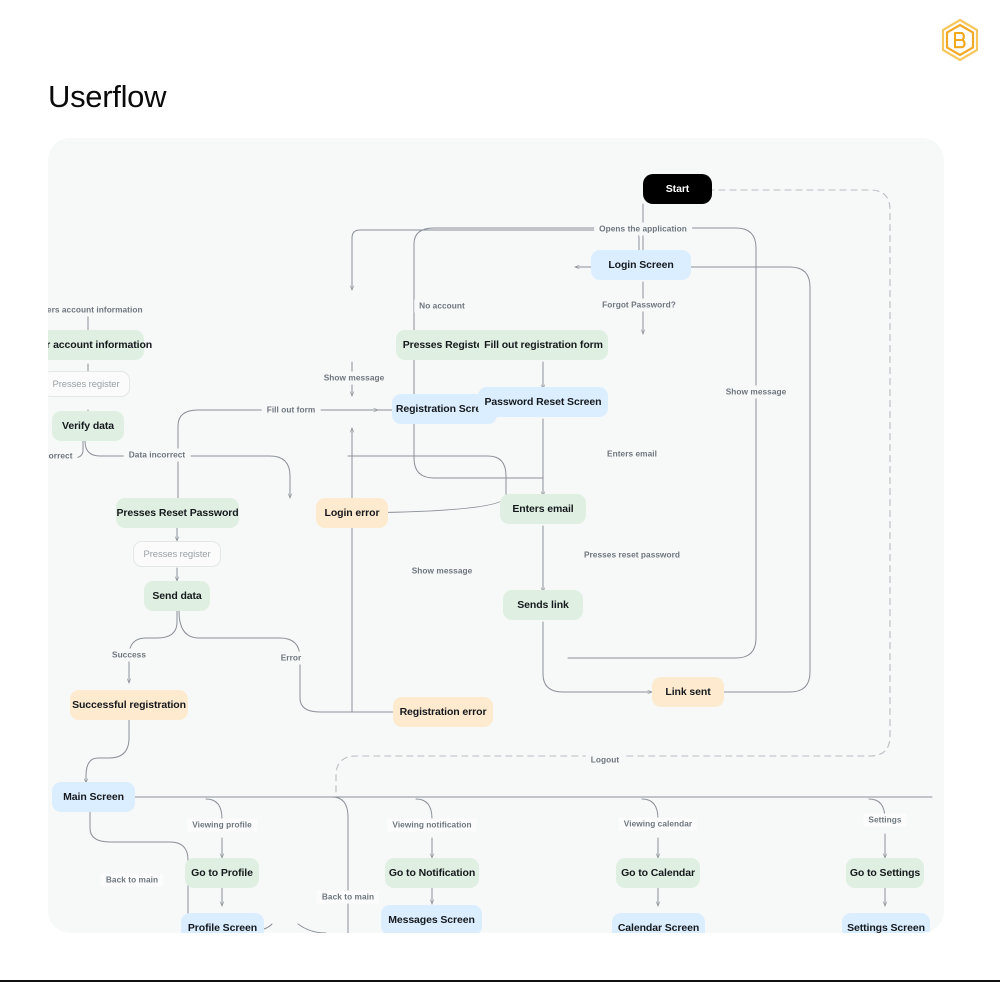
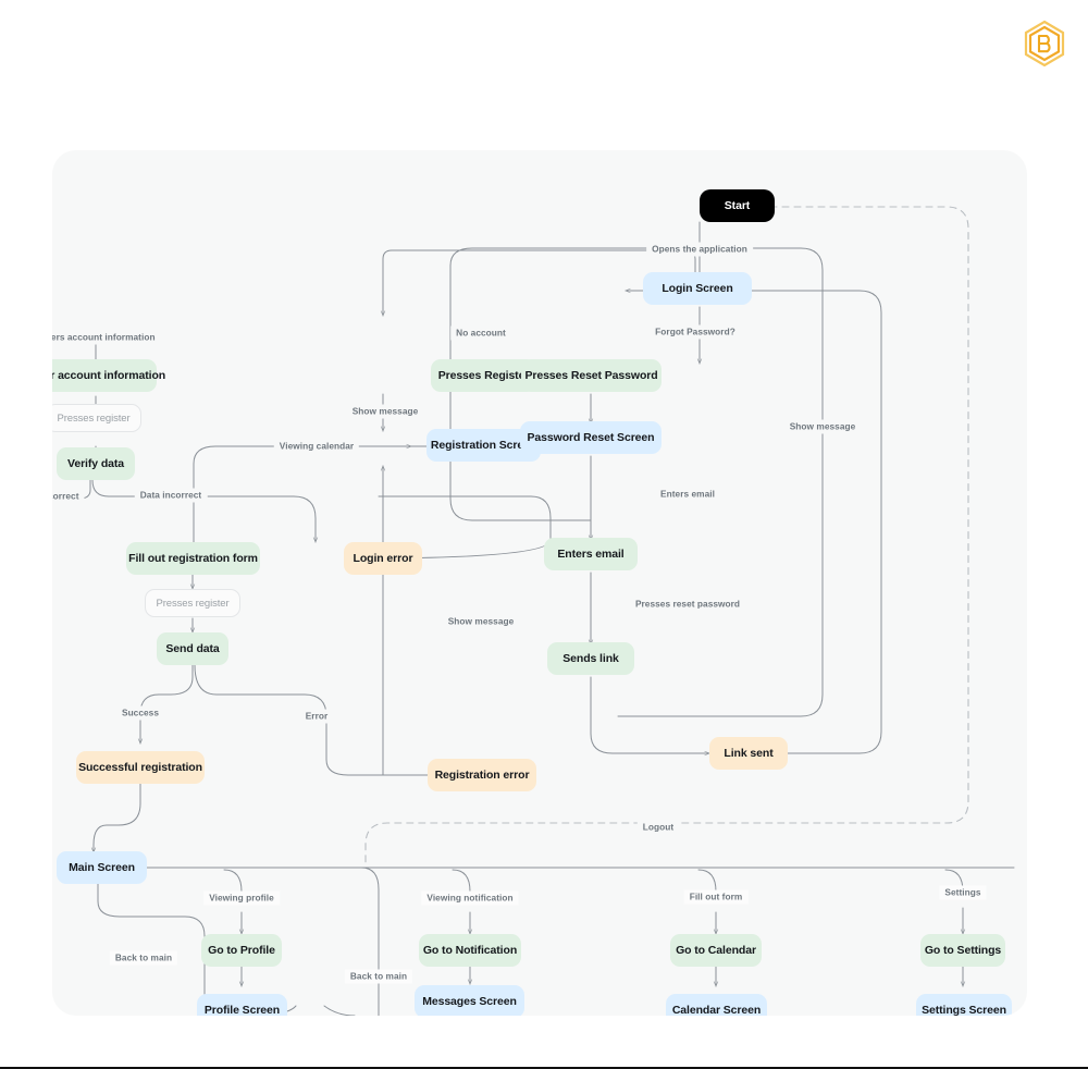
- Userflow
  Start
  Login Screen
  Presses Regist
  Registration Scr
- Fill out registration form
+ Presses Reset Password
  Password Reset Screen
  Enters email
  Sends link
  Link sent
  r account information
  Presses register
  Verify data
- Presses Reset Password
+ Fill out registration form
  Presses register
  Send data
  Login error
  Successful registration
  Registration error
  Main Screen
  Go to Profile
  Profile Screen
  Go to Notification
  Messages Screen
  Go to Calendar
  Calendar Screen
  Go to Settings
  Settings Screen
  Opens the application
  No account
  Forgot Password?
  ers account information
  Show message
- Fill out form
+ Viewing calendar
  Enters email
  Show message
  Data incorrect
  Presses reset password
  Show message
  Success
  Error
  Logout
  Back to main
  Viewing profile
  Back to main
  Viewing notification
- Viewing calendar
+ Fill out form
  Settings
